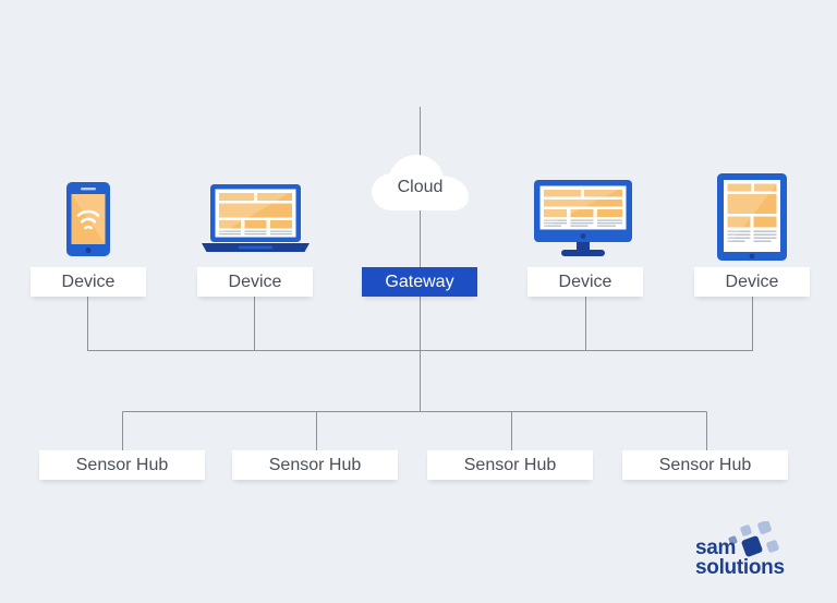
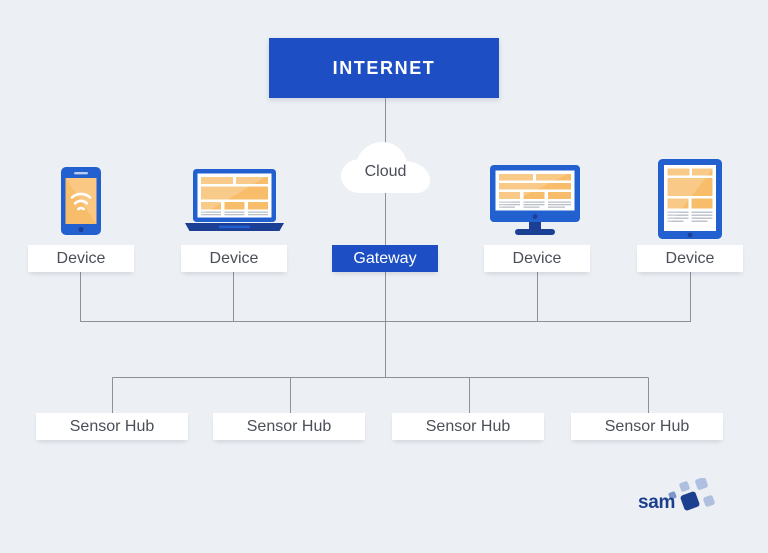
+ INTERNET
  Cloud
  Device
  Device
  Gateway
  Device
  Device
  Sensor Hub
  Sensor Hub
  Sensor Hub
  Sensor Hub
  sam
- solutions
